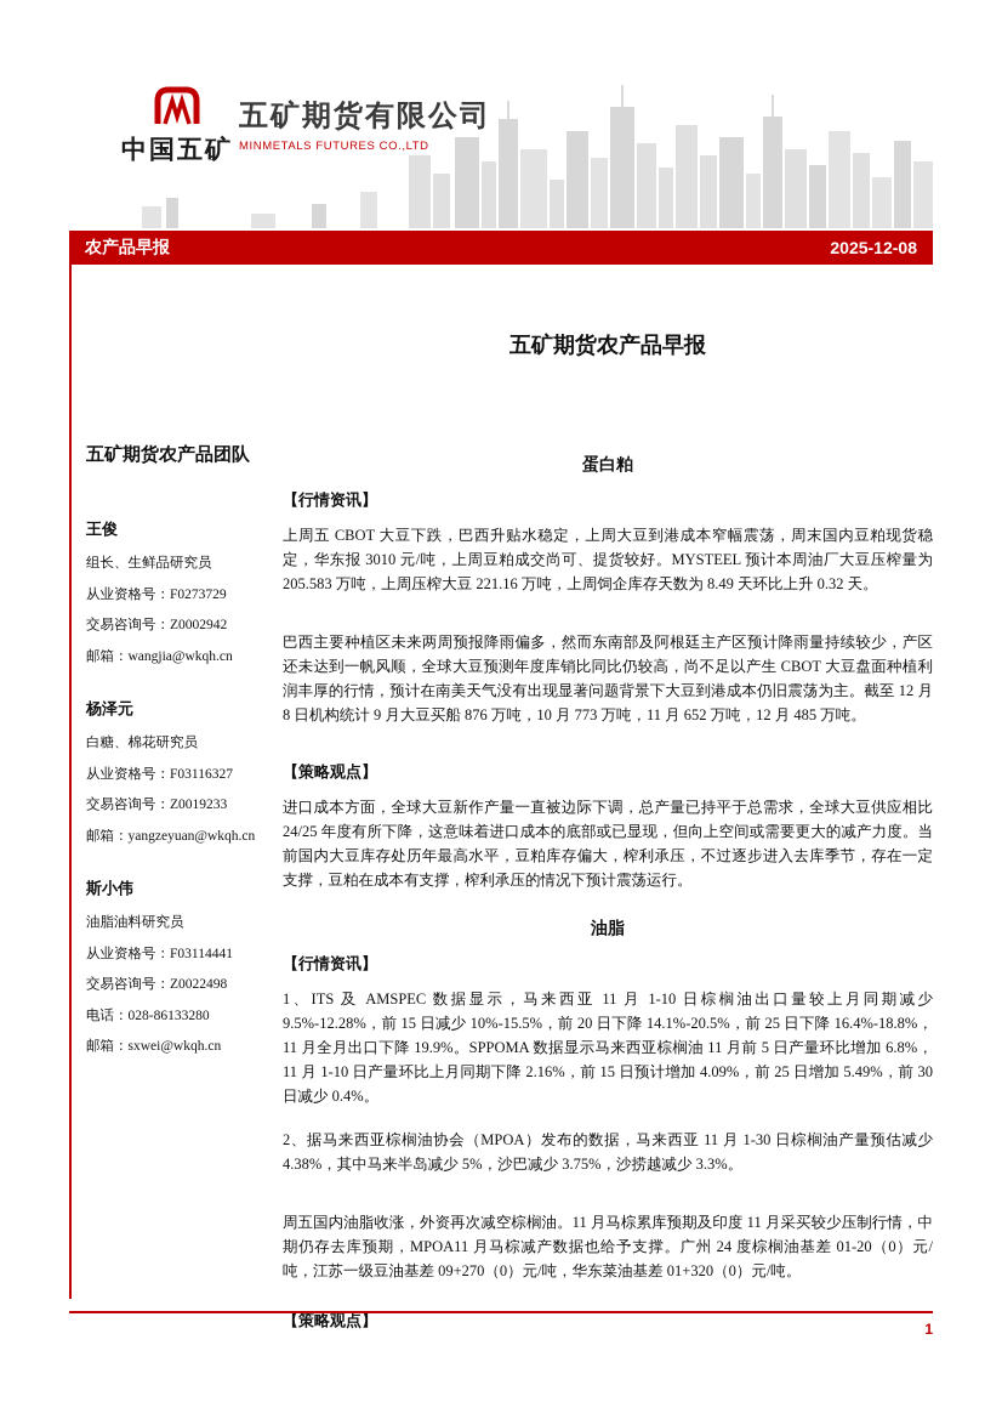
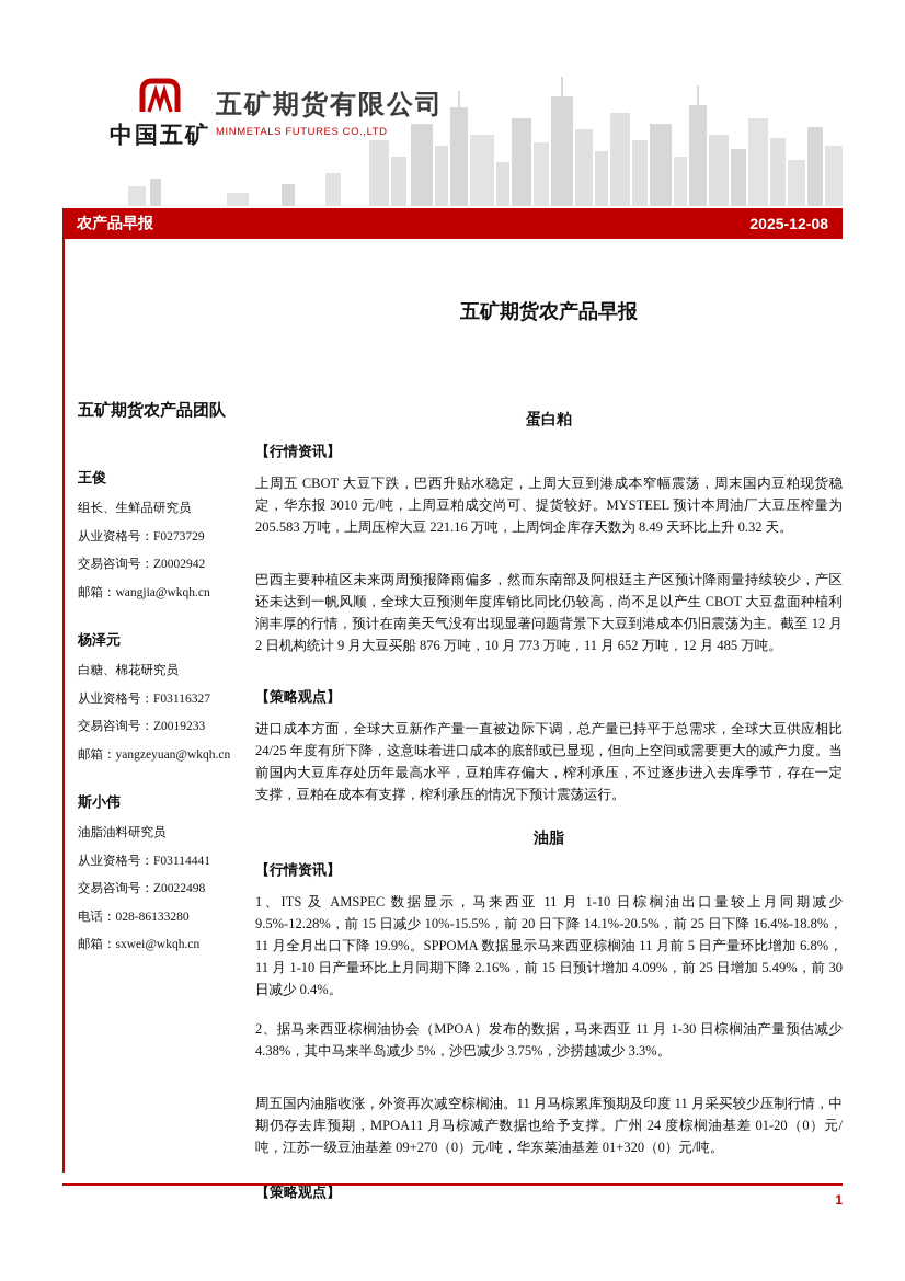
  中国五矿
  五矿期货有限公司
  MINMETALS FUTURES CO.,LTD
  农产品早报
  2025-12-08
  五矿期货农产品团队
  王俊
  组长、生鲜品研究员
  从业资格号：F0273729
  交易咨询号：Z0002942
  邮箱：wangjia@wkqh.cn
  杨泽元
  白糖、棉花研究员
  从业资格号：F03116327
  交易咨询号：Z0019233
  邮箱：yangzeyuan@wkqh.cn
  斯小伟
  油脂油料研究员
  从业资格号：F03114441
  交易咨询号：Z0022498
  电话：028-86133280
  邮箱：sxwei@wkqh.cn
  五矿期货农产品早报
  蛋白粕
  【行情资讯】
  上周五 CBOT 大豆下跌，巴西升贴水稳定，上周大豆到港成本窄幅震荡，周末国内豆粕现货稳定，华东报 3010 元/吨，上周豆粕成交尚可、提货较好。MYSTEEL 预计本周油厂大豆压榨量为 205.583 万吨，上周压榨大豆 221.16 万吨，上周饲企库存天数为 8.49 天环比上升 0.32 天。
- 巴西主要种植区未来两周预报降雨偏多，然而东南部及阿根廷主产区预计降雨量持续较少，产区还未达到一帆风顺，全球大豆预测年度库销比同比仍较高，尚不足以产生 CBOT 大豆盘面种植利润丰厚的行情，预计在南美天气没有出现显著问题背景下大豆到港成本仍旧震荡为主。截至 12 月 8 日机构统计 9 月大豆买船 876 万吨，10 月 773 万吨，11 月 652 万吨，12 月 485 万吨。
+ 巴西主要种植区未来两周预报降雨偏多，然而东南部及阿根廷主产区预计降雨量持续较少，产区还未达到一帆风顺，全球大豆预测年度库销比同比仍较高，尚不足以产生 CBOT 大豆盘面种植利润丰厚的行情，预计在南美天气没有出现显著问题背景下大豆到港成本仍旧震荡为主。截至 12 月 2 日机构统计 9 月大豆买船 876 万吨，10 月 773 万吨，11 月 652 万吨，12 月 485 万吨。
  【策略观点】
  进口成本方面，全球大豆新作产量一直被边际下调，总产量已持平于总需求，全球大豆供应相比 24/25 年度有所下降，这意味着进口成本的底部或已显现，但向上空间或需要更大的减产力度。当前国内大豆库存处历年最高水平，豆粕库存偏大，榨利承压，不过逐步进入去库季节，存在一定支撑，豆粕在成本有支撑，榨利承压的情况下预计震荡运行。
  油脂
  【行情资讯】
  1、ITS 及 AMSPEC 数据显示，马来西亚 11 月 1-10 日棕榈油出口量较上月同期减少 9.5%-12.28%，前 15 日减少 10%-15.5%，前 20 日下降 14.1%-20.5%，前 25 日下降 16.4%-18.8%，11 月全月出口下降 19.9%。SPPOMA 数据显示马来西亚棕榈油 11 月前 5 日产量环比增加 6.8%，11 月 1-10 日产量环比上月同期下降 2.16%，前 15 日预计增加 4.09%，前 25 日增加 5.49%，前 30 日减少 0.4%。
  2、据马来西亚棕榈油协会（MPOA）发布的数据，马来西亚 11 月 1-30 日棕榈油产量预估减少 4.38%，其中马来半岛减少 5%，沙巴减少 3.75%，沙捞越减少 3.3%。
  周五国内油脂收涨，外资再次减空棕榈油。11 月马棕累库预期及印度 11 月采买较少压制行情，中期仍存去库预期，MPOA11 月马棕减产数据也给予支撑。广州 24 度棕榈油基差 01-20（0）元/吨，江苏一级豆油基差 09+270（0）元/吨，华东菜油基差 01+320（0）元/吨。
  【策略观点】
  1
